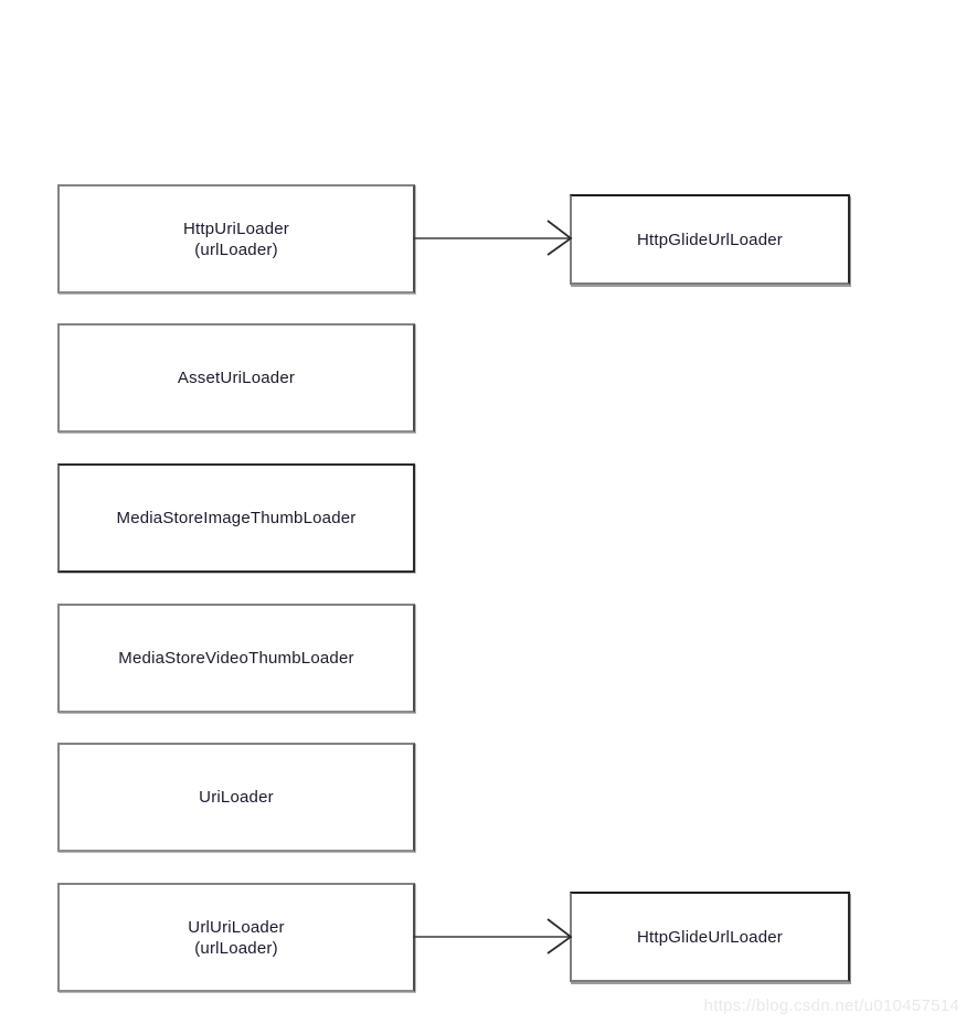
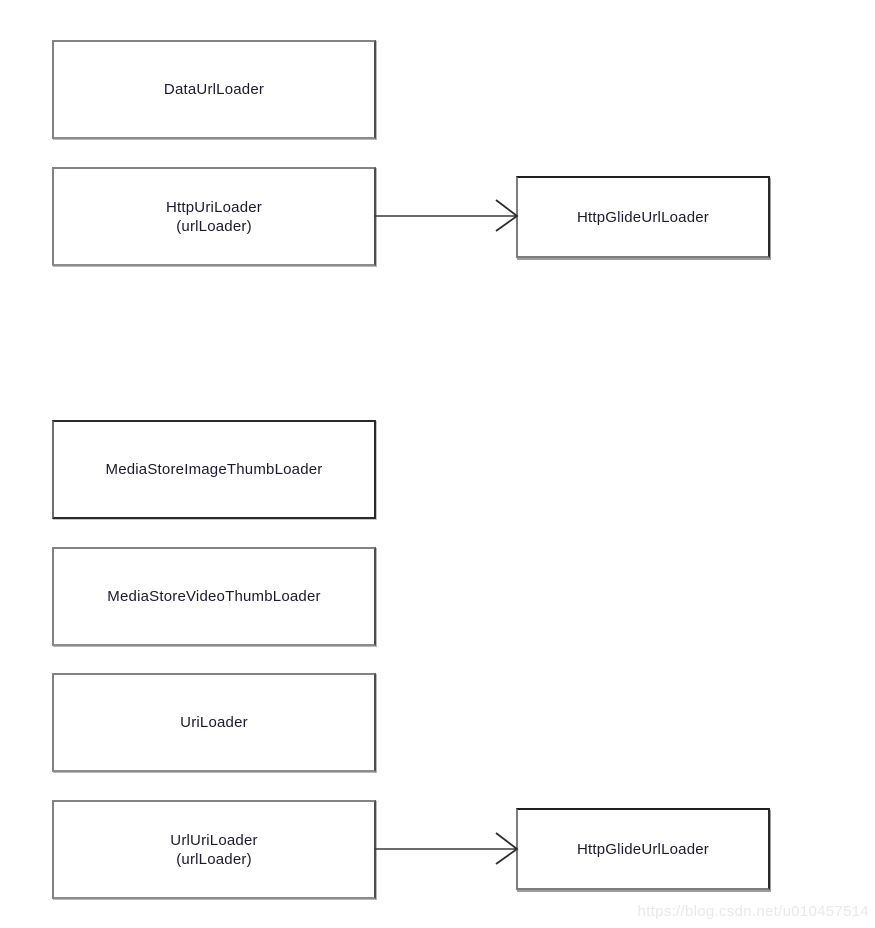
+ DataUrlLoader
  HttpUriLoader
  (urlLoader)
- AssetUriLoader
  MediaStoreImageThumbLoader
  MediaStoreVideoThumbLoader
  UriLoader
  UrlUriLoader
  (urlLoader)
  HttpGlideUrlLoader
  HttpGlideUrlLoader
